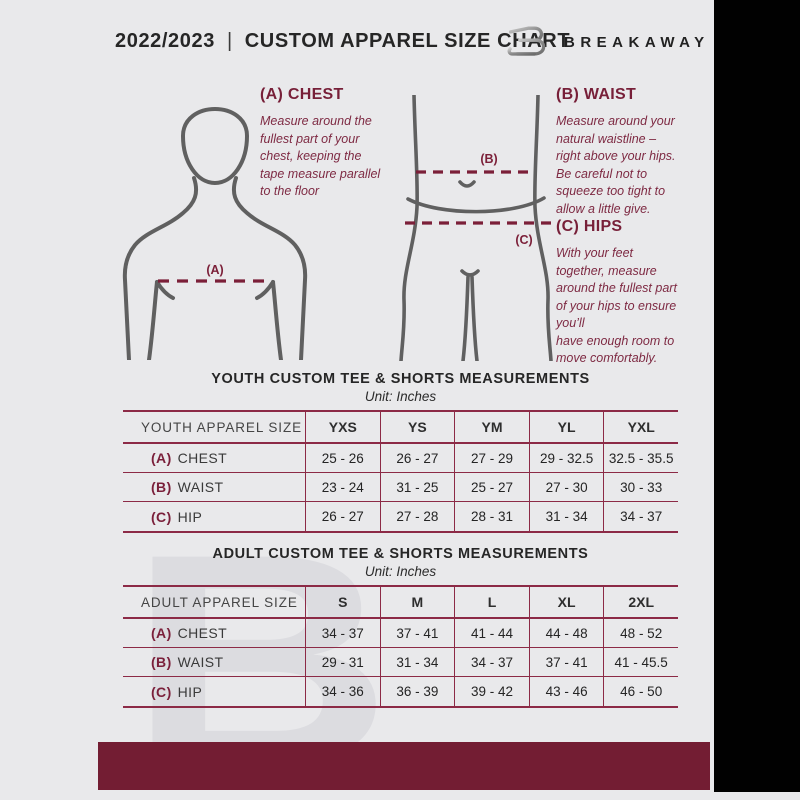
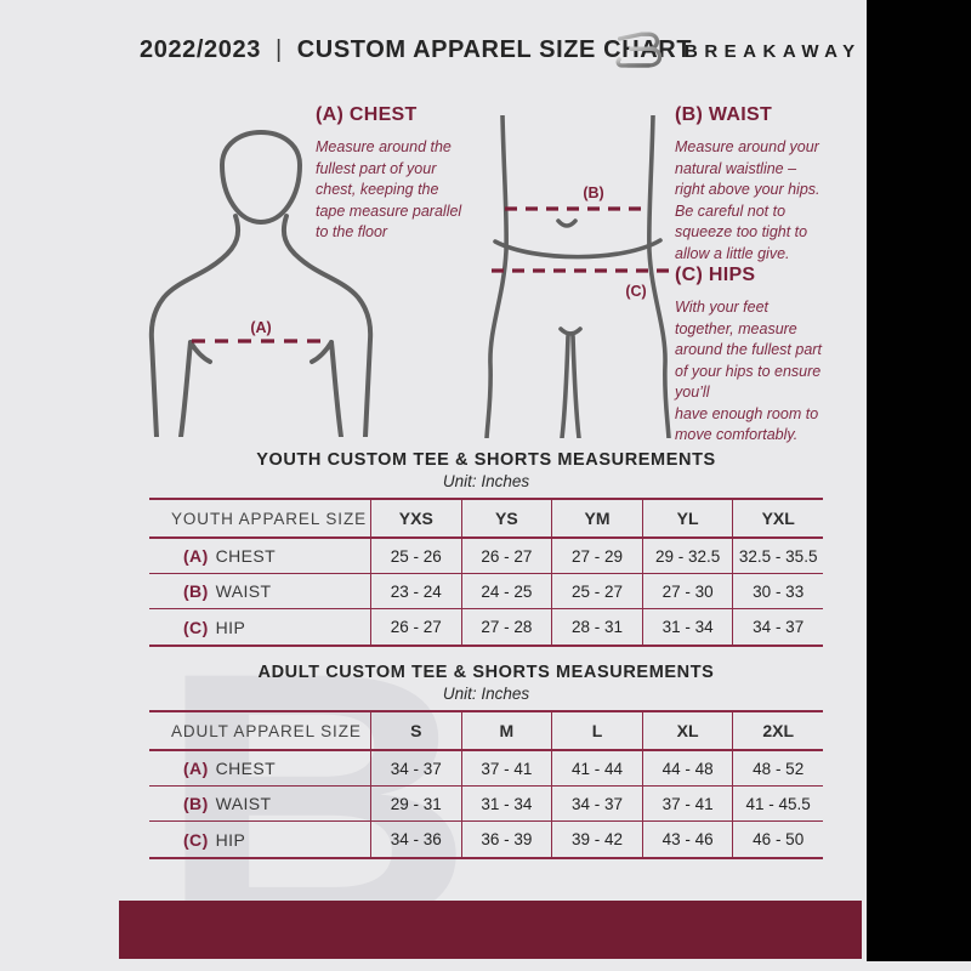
  B
  2022/2023 | CUSTOM APPAREL SIZE CRT
  BREAKAWAY
  (A)
  (B)
  (C)
  (A) CHEST
  Measure around the
  fullest part of your
  chest, keeping the
  tape measure parallel
  to the floor
  (B) WAIST
  Measure around your
  natural waistline –
  right above your hips.
  Be careful not to
  squeeze too tight to
  allow a little give.
  (C) HIPS
  With your feet
  together, measure
  around the fullest part
  of your hips to ensure
  you’ll
  have enough room to
  move comfortably.
  YOUTH CUSTOM TEE & SHORTS MEASUREMENTS
  Unit: Inches
  YOUTH APPAREL SIZE
  YXS
  YS
  YM
  YL
  YXL
  (A)
  CHEST
  25 - 26
  26 - 27
  27 - 29
  29 - 32.5
  32.5 - 35.5
  (B)
  WAIST
  23 - 24
- 31 - 25
+ 24 - 25
  25 - 27
  27 - 30
  30 - 33
  (C)
  HIP
  26 - 27
  27 - 28
  28 - 31
  31 - 34
  34 - 37
  ADULT CUSTOM TEE & SHORTS MEASUREMENTS
  Unit: Inches
  ADULT APPAREL SIZE
  S
  M
  L
  XL
  2XL
  (A)
  CHEST
  34 - 37
  37 - 41
  41 - 44
  44 - 48
  48 - 52
  (B)
  WAIST
  29 - 31
  31 - 34
  34 - 37
  37 - 41
  41 - 45.5
  (C)
  HIP
  34 - 36
  36 - 39
  39 - 42
  43 - 46
  46 - 50
